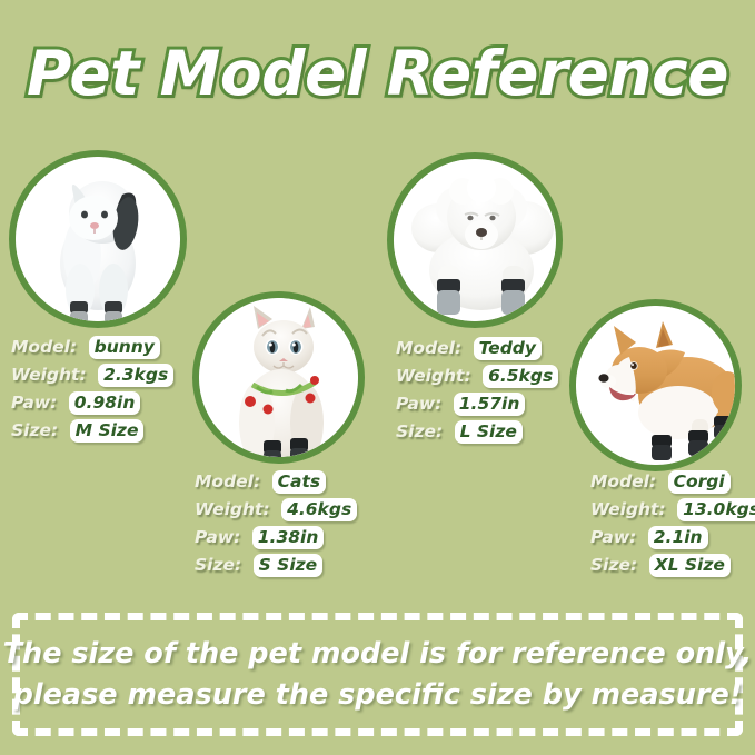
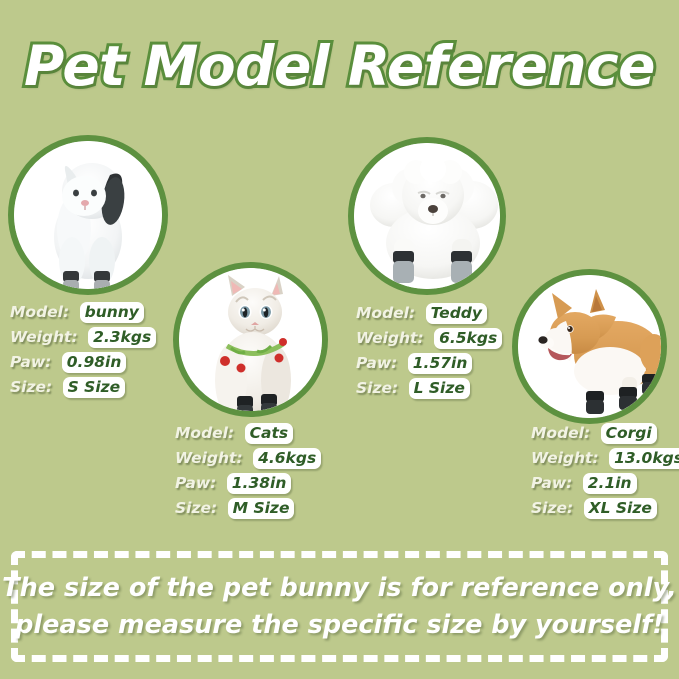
  Pet Model Reference
  Model: bunny
  Weight: 2.3kgs
  Paw: 0.98in
- Size: M Size
+ Size: S Size
  Model: Cats
  Weight: 4.6kgs
  Paw: 1.38in
- Size: S Size
+ Size: M Size
  Model: Teddy
  Weight: 6.5kgs
  Paw: 1.57in
  Size: L Size
  Model: Corgi
  Weight: 13.0kgs
  Paw: 2.1in
  Size: XL Size
- The size of the pet model is for reference only,
+ The size of the pet bunny is for reference only,
- please measure the specific size by measure!
+ please measure the specific size by yourself!
